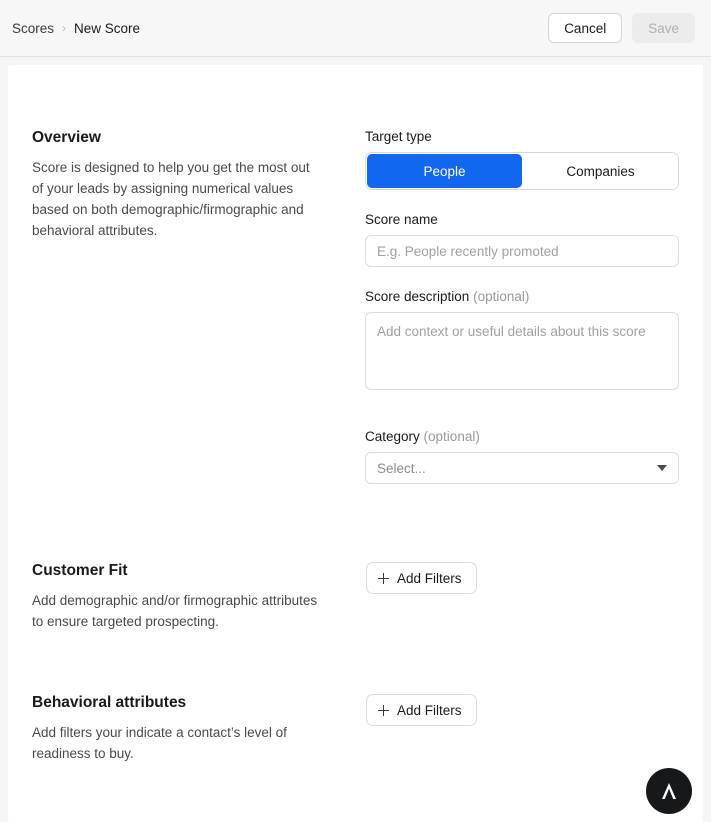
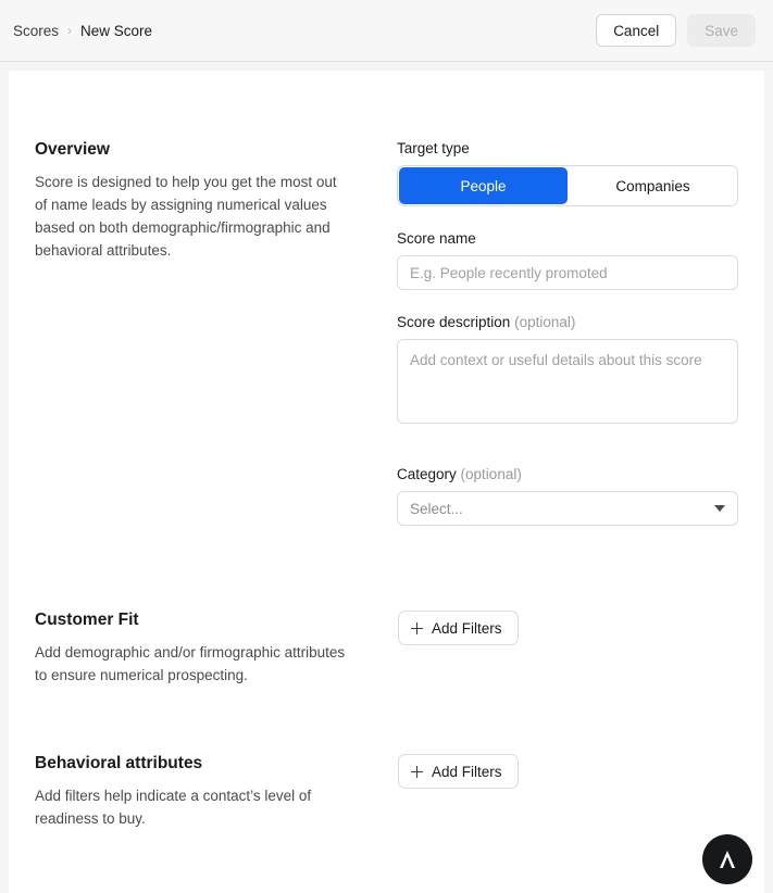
  Scores
  ›
  New Score
  Cancel
  Save
  Overview
- Score is designed to help you get the most out of your leads by assigning numerical values based on both demographic/firmographic and behavioral attributes.
+ Score is designed to help you get the most out of name leads by assigning numerical values based on both demographic/firmographic and behavioral attributes.
  Target type
  People
  Companies
  Score name
  E.g. People recently promoted
  Score description (optional)
  Add context or useful details about this score
  Category (optional)
  Select...
  Customer Fit
- Add demographic and/or firmographic attributes to ensure targeted prospecting.
+ Add demographic and/or firmographic attributes to ensure numerical prospecting.
  Add Filters
  Behavioral attributes
- Add filters your indicate a contact’s level of readiness to buy.
+ Add filters help indicate a contact’s level of readiness to buy.
  Add Filters
